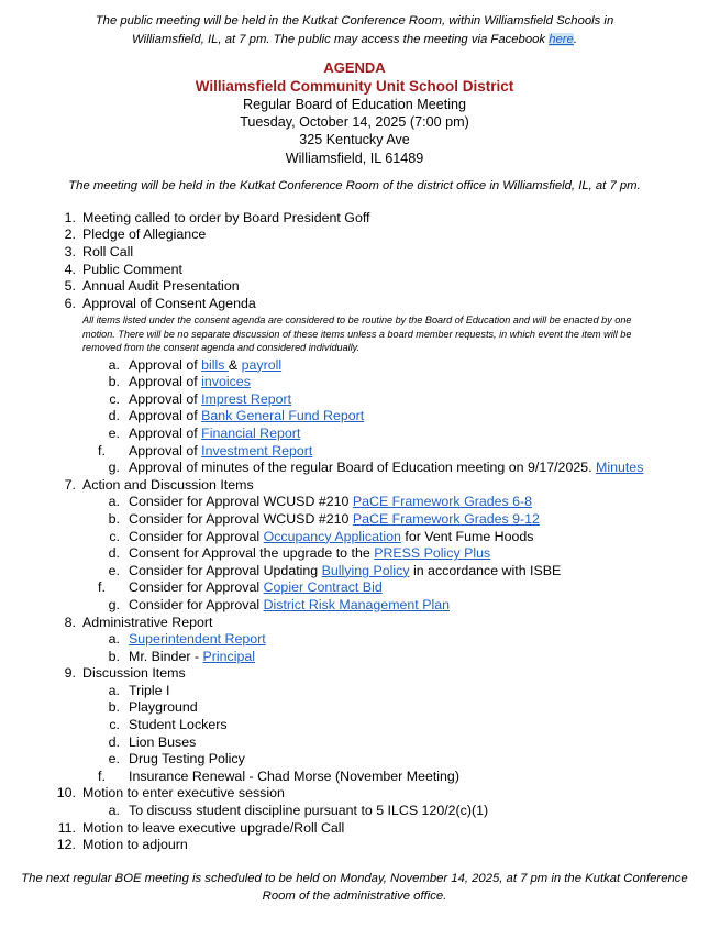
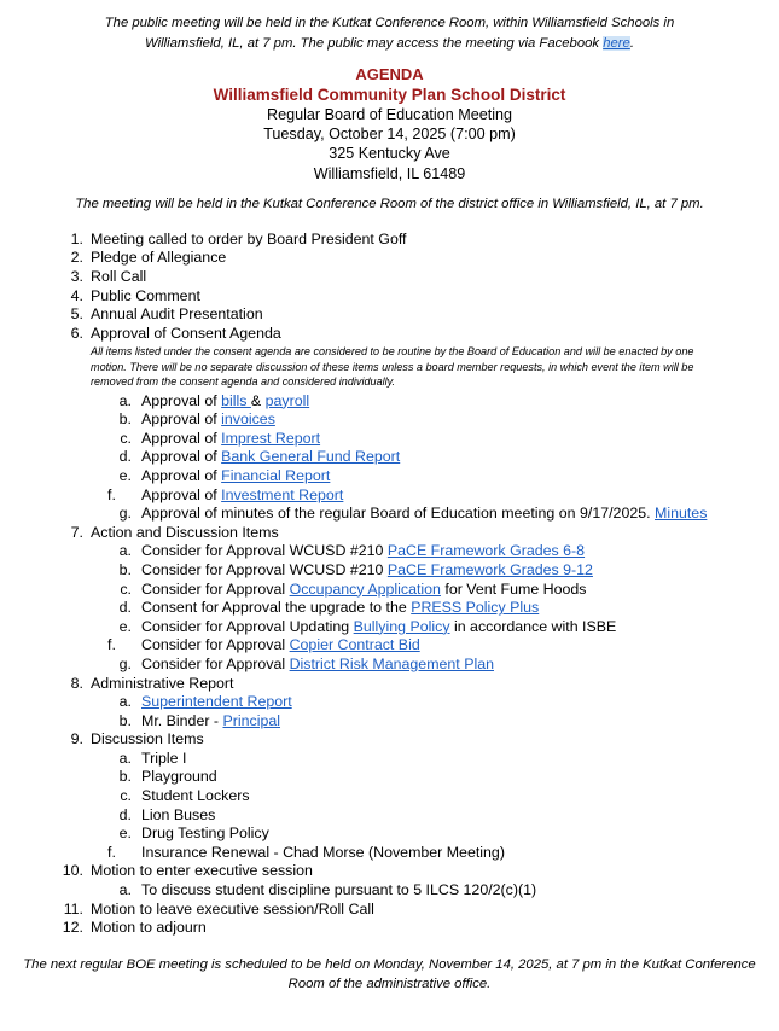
  The public meeting will be held in the Kutkat Conference Room, within Williamsfield Schools in Williamsfield, IL, at 7 pm. The public may access the meeting via Facebook here.
  AGENDA
- Williamsfield Community Unit School District
+ Williamsfield Community Plan School District
  Regular Board of Education Meeting
  Tuesday, October 14, 2025 (7:00 pm)
  325 Kentucky Ave
  Williamsfield, IL 61489
  The meeting will be held in the Kutkat Conference Room of the district office in Williamsfield, IL, at 7 pm.
  1.
  Meeting called to order by Board President Goff
  2.
  Pledge of Allegiance
  3.
  Roll Call
  4.
  Public Comment
  5.
  Annual Audit Presentation
  6.
  Approval of Consent Agenda
  All items listed under the consent agenda are considered to be routine by the Board of Education and will be enacted by one motion. There will be no separate discussion of these items unless a board member requests, in which event the item will be removed from the consent agenda and considered individually.
  a.
  Approval of bills & payroll
  b.
  Approval of invoices
  c.
  Approval of Imprest Report
  d.
  Approval of Bank General Fund Report
  e.
  Approval of Financial Report
  f.
  Approval of Investment Report
  g.
  Approval of minutes of the regular Board of Education meeting on 9/17/2025. Minutes
  7.
  Action and Discussion Items
  a.
  Consider for Approval WCUSD #210 PaCE Framework Grades 6-8
  b.
  Consider for Approval WCUSD #210 PaCE Framework Grades 9-12
  c.
  Consider for Approval Occupancy Application for Vent Fume Hoods
  d.
  Consent for Approval the upgrade to the PRESS Policy Plus
  e.
  Consider for Approval Updating Bullying Policy in accordance with ISBE
  f.
  Consider for Approval Copier Contract Bid
  g.
  Consider for Approval District Risk Management Plan
  8.
  Administrative Report
  a.
  Superintendent Report
  b.
  Mr. Binder - Principal
  9.
  Discussion Items
  a.
  Triple I
  b.
  Playground
  c.
  Student Lockers
  d.
  Lion Buses
  e.
  Drug Testing Policy
  f.
  Insurance Renewal - Chad Morse (November Meeting)
  10.
  Motion to enter executive session
  a.
  To discuss student discipline pursuant to 5 ILCS 120/2(c)(1)
  11.
- Motion to leave executive upgrade/Roll Call
+ Motion to leave executive session/Roll Call
  12.
  Motion to adjourn
  The next regular BOE meeting is scheduled to be held on Monday, November 14, 2025, at 7 pm in the Kutkat Conference Room of the administrative office.
